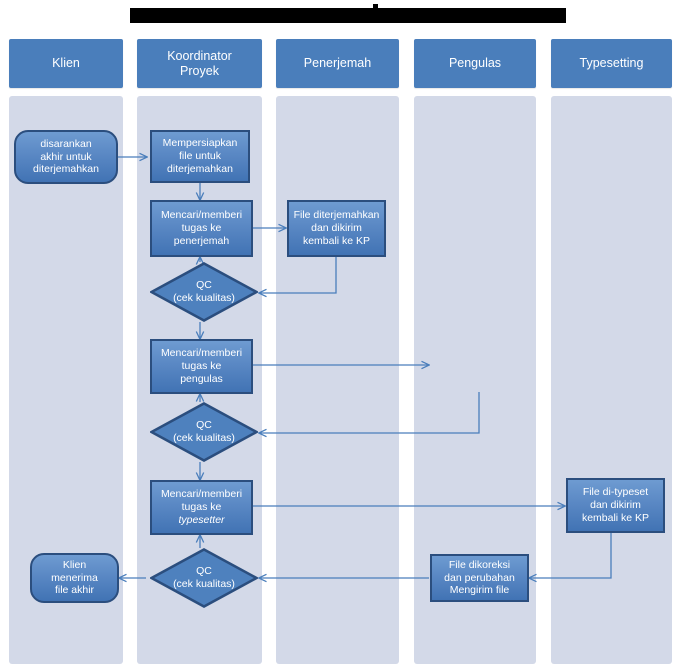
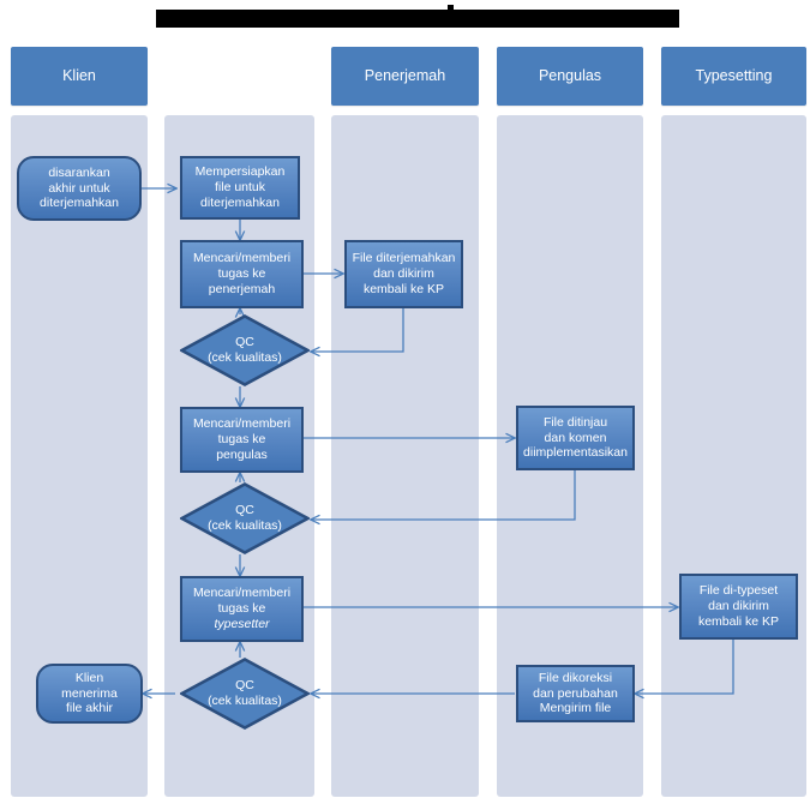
  Klien
- Koordinator
- Proyek
  Penerjemah
  Pengulas
  Typesetting
  disarankan
  akhir untuk
  diterjemahkan
  Mempersiapkan
  file untuk
  diterjemahkan
  Mencari/memberi
  tugas ke
  penerjemah
  File diterjemahkan
  dan dikirim
  kembali ke KP
  QC
  (cek kualitas)
  Mencari/memberi
  tugas ke
  pengulas
+ File ditinjau
+ dan komen
+ diimplementasikan
  QC
  (cek kualitas)
  Mencari/memberi
  tugas ke
  typesetter
  File di-typeset
  dan dikirim
  kembali ke KP
  File dikoreksi
  dan perubahan
  Mengirim file
  QC
  (cek kualitas)
  Klien
  menerima
  file akhir
